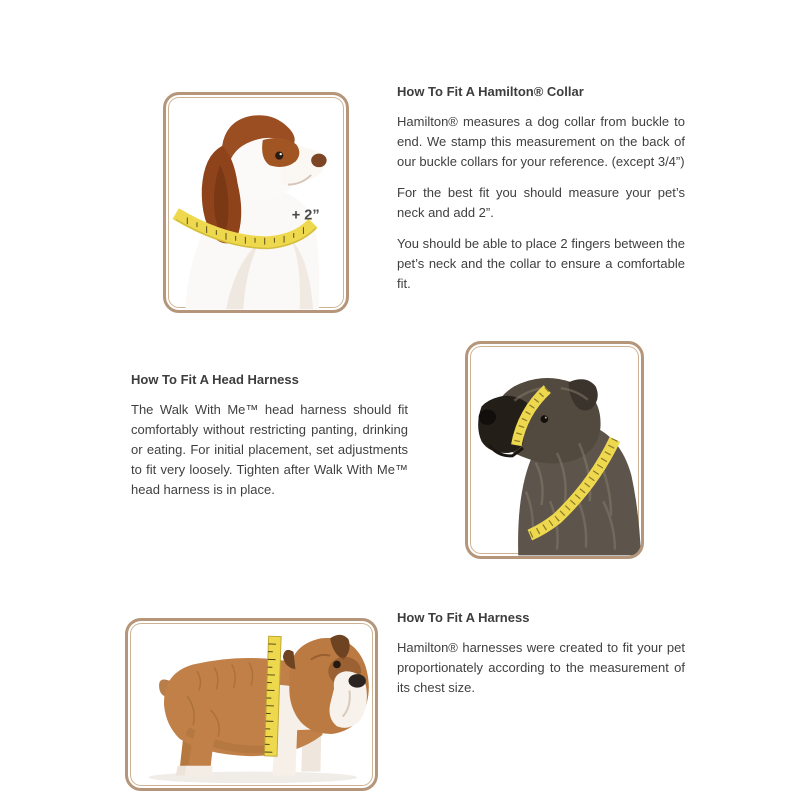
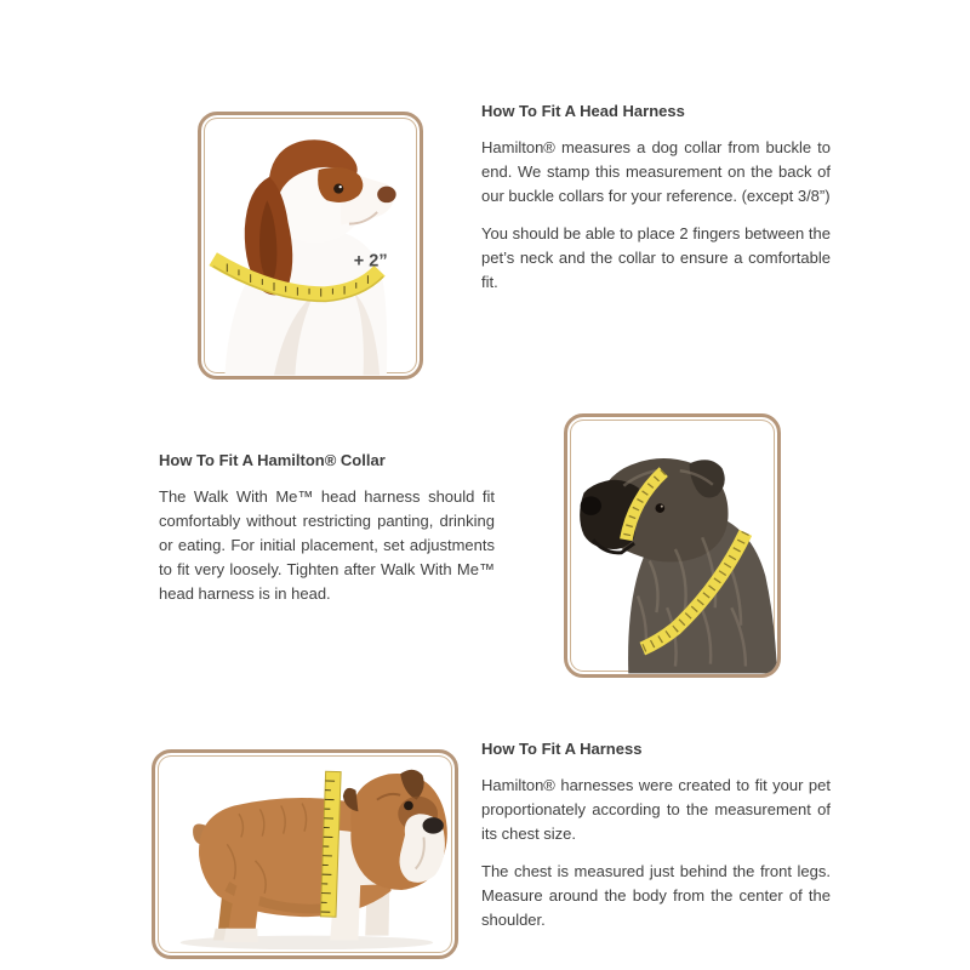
  + 2”
- How To Fit A Hamilton® Collar
+ How To Fit A Head Harness
- Hamilton® measures a dog collar from buckle to end. We stamp this measurement on the back of our buckle collars for your reference. (except 3/4”)
+ Hamilton® measures a dog collar from buckle to end. We stamp this measurement on the back of our buckle collars for your reference. (except 3/8”)
- For the best fit you should measure your pet’s neck and add 2”.
  You should be able to place 2 fingers between the pet’s neck and the collar to ensure a comfortable fit.
- How To Fit A Head Harness
+ How To Fit A Hamilton® Collar
- The Walk With Me™ head harness should fit comfortably without restricting panting, drinking or eating. For initial placement, set adjustments to fit very loosely. Tighten after Walk With Me™ head harness is in place.
+ The Walk With Me™ head harness should fit comfortably without restricting panting, drinking or eating. For initial placement, set adjustments to fit very loosely. Tighten after Walk With Me™ head harness is in head.
  How To Fit A Harness
  Hamilton® harnesses were created to fit your pet proportionately according to the measurement of its chest size.
+ The chest is measured just behind the front legs. Measure around the body from the center of the shoulder.
